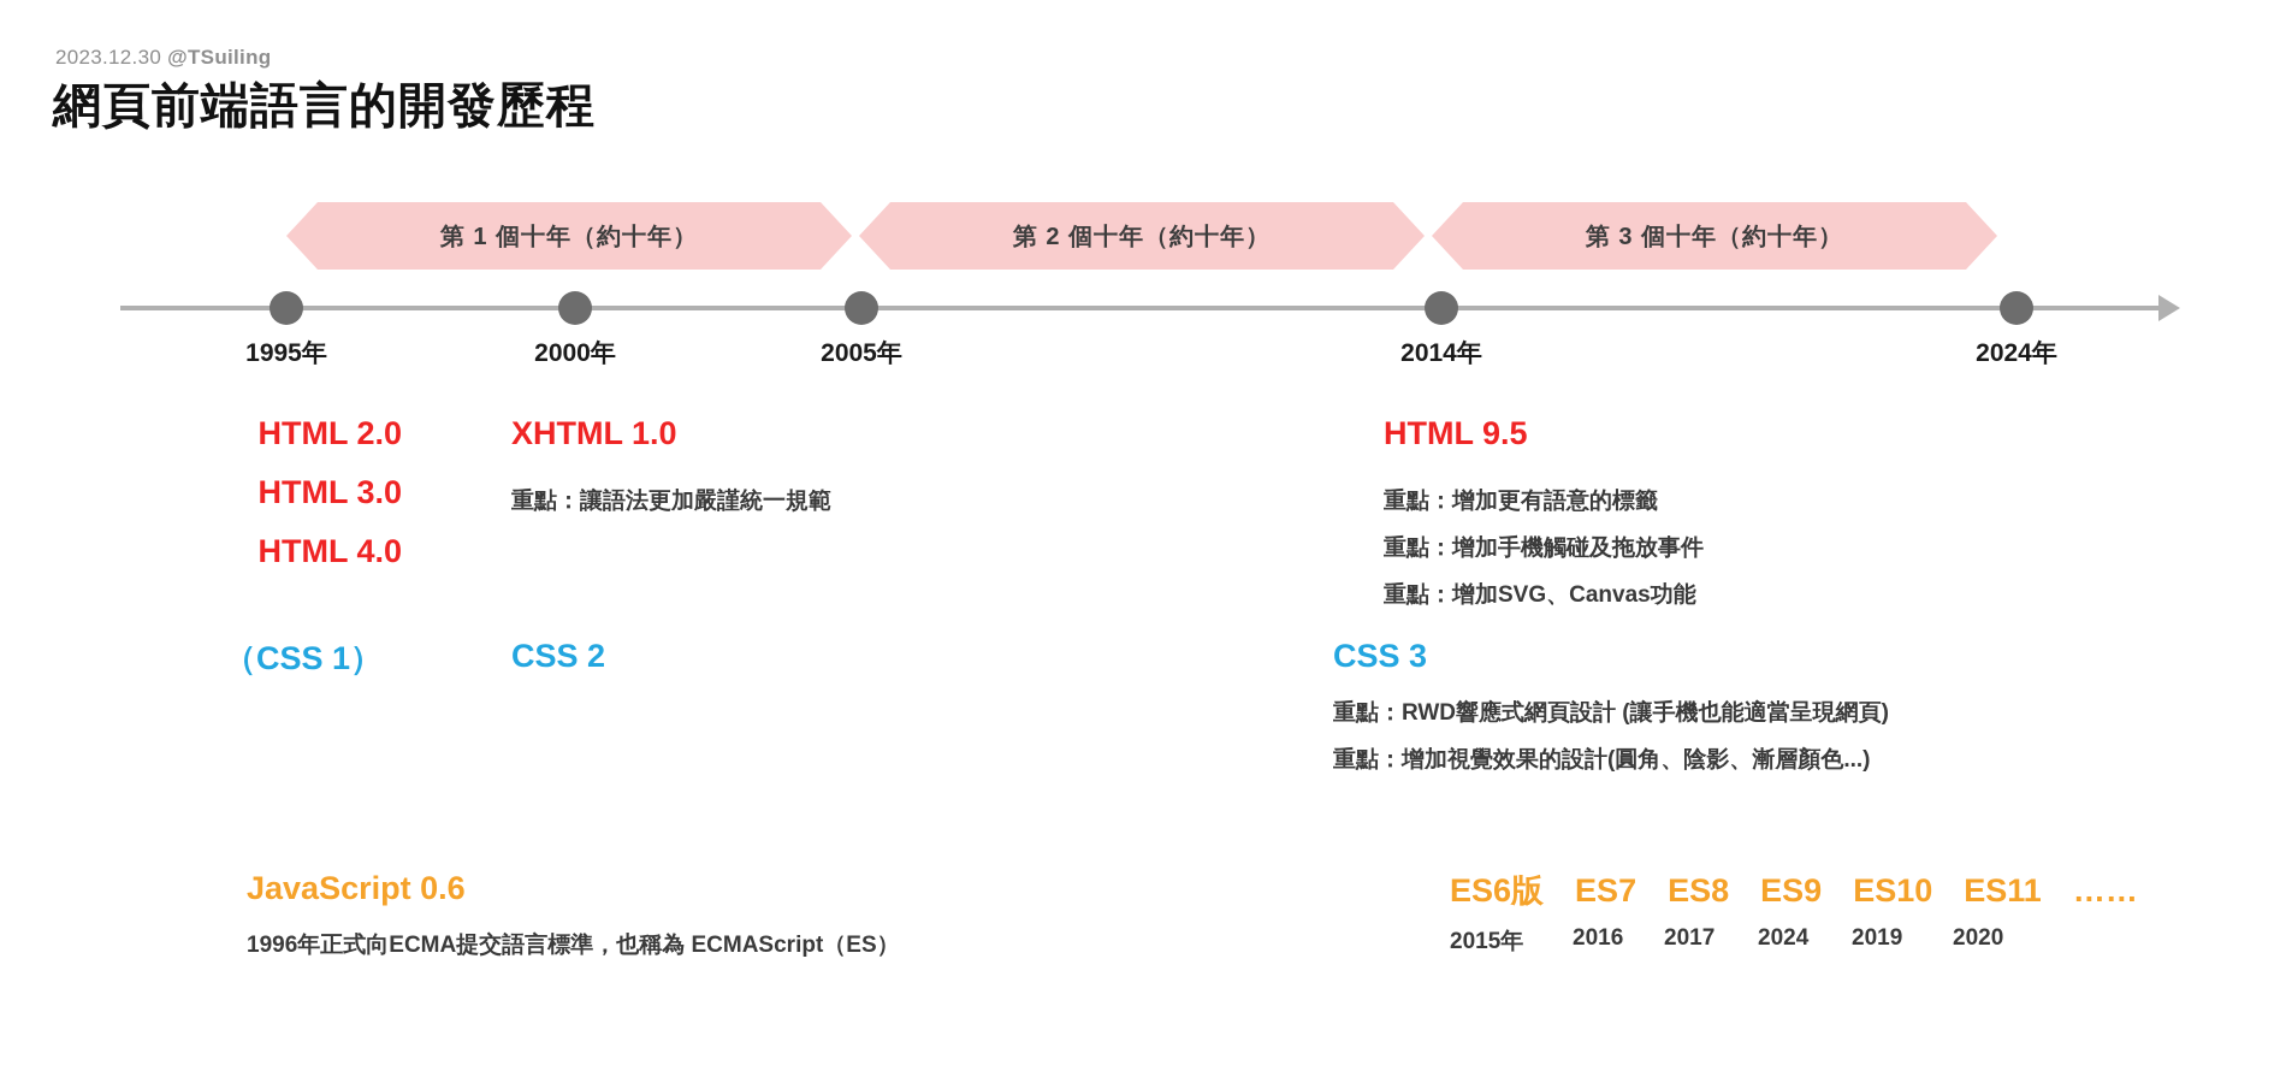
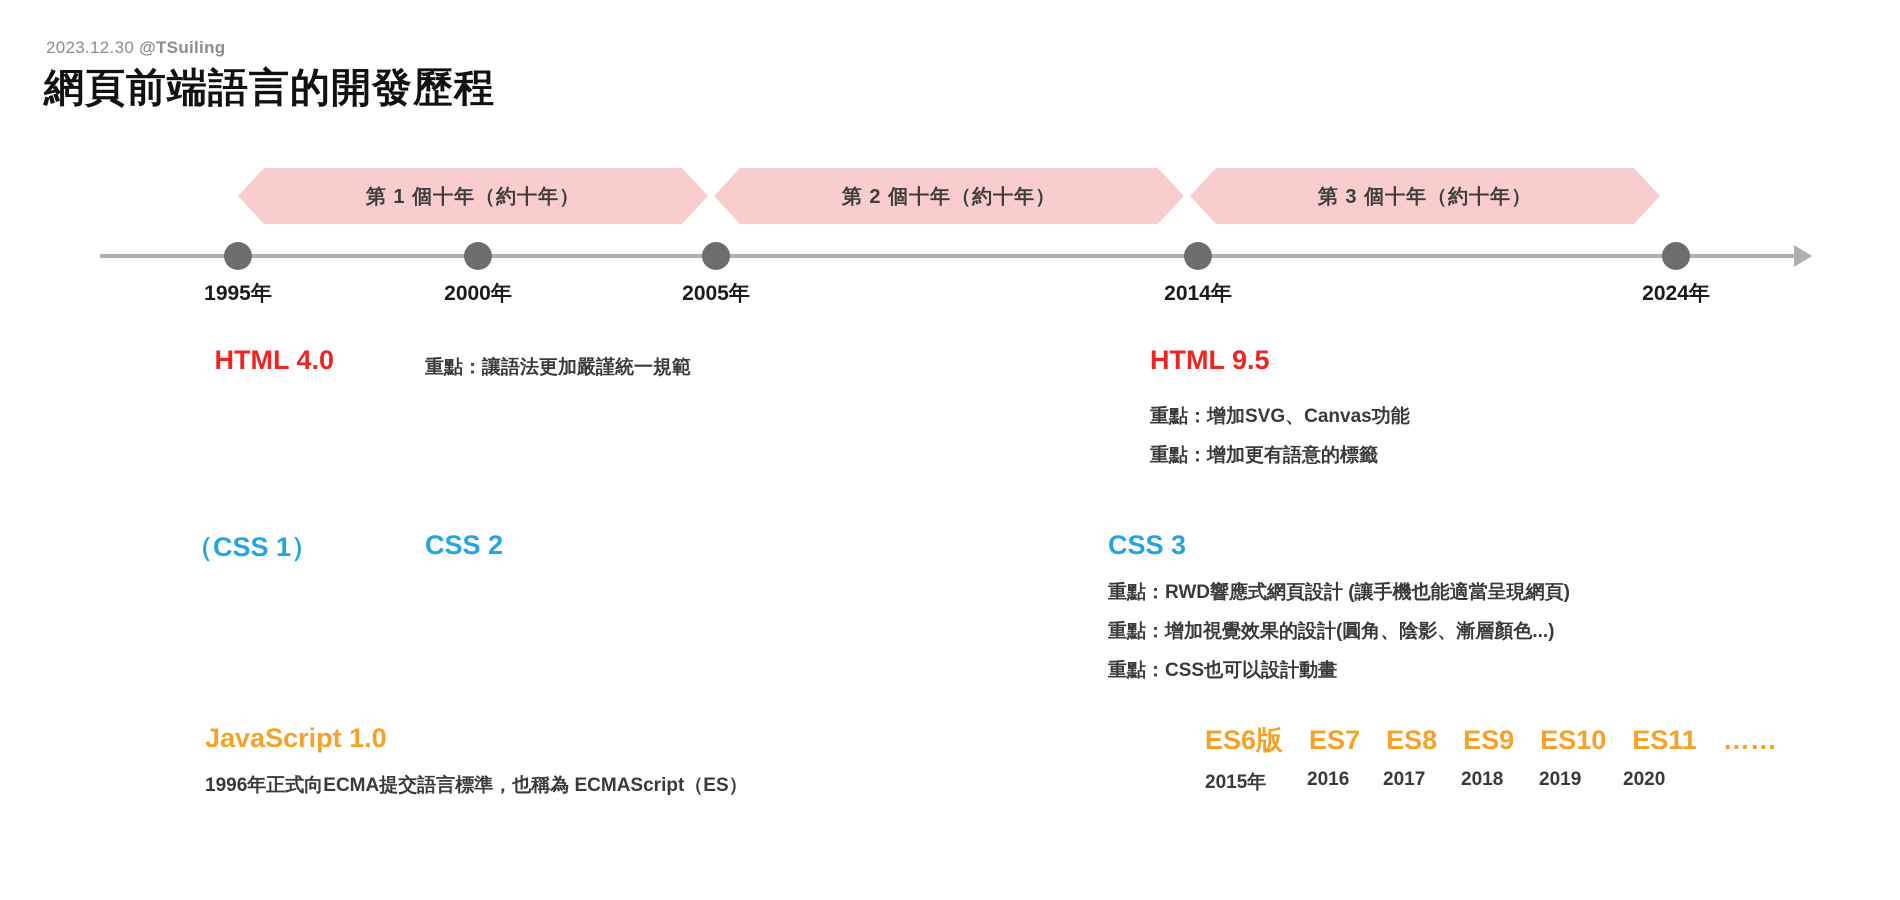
  2023.12.30 @TSuiling
  網頁前端語言的開發歷程
  第 1 個十年（約十年）
  第 2 個十年（約十年）
  第 3 個十年（約十年）
  1995年
  2000年
  2005年
  2014年
  2024年
- HTML 2.0
- HTML 3.0
  HTML 4.0
- XHTML 1.0
  重點：讓語法更加嚴謹統一規範
  HTML 9.5
- 重點：增加更有語意的標籤
+ 重點：增加SVG、Canvas功能
- 重點：增加手機觸碰及拖放事件
- 重點：增加SVG、Canvas功能
+ 重點：增加更有語意的標籤
  （CSS 1）
  CSS 2
  CSS 3
  重點：RWD響應式網頁設計 (讓手機也能適當呈現網頁)
  重點：增加視覺效果的設計(圓角、陰影、漸層顏色...)
+ 重點：CSS也可以設計動畫
- JavaScript 0.6
+ JavaScript 1.0
  1996年正式向ECMA提交語言標準，也稱為 ECMAScript（ES）
  ES6版
  ES7
  ES8
  ES9
  ES10
  ES11
  ……
  2015年
  2016
  2017
- 2024
+ 2018
  2019
  2020
